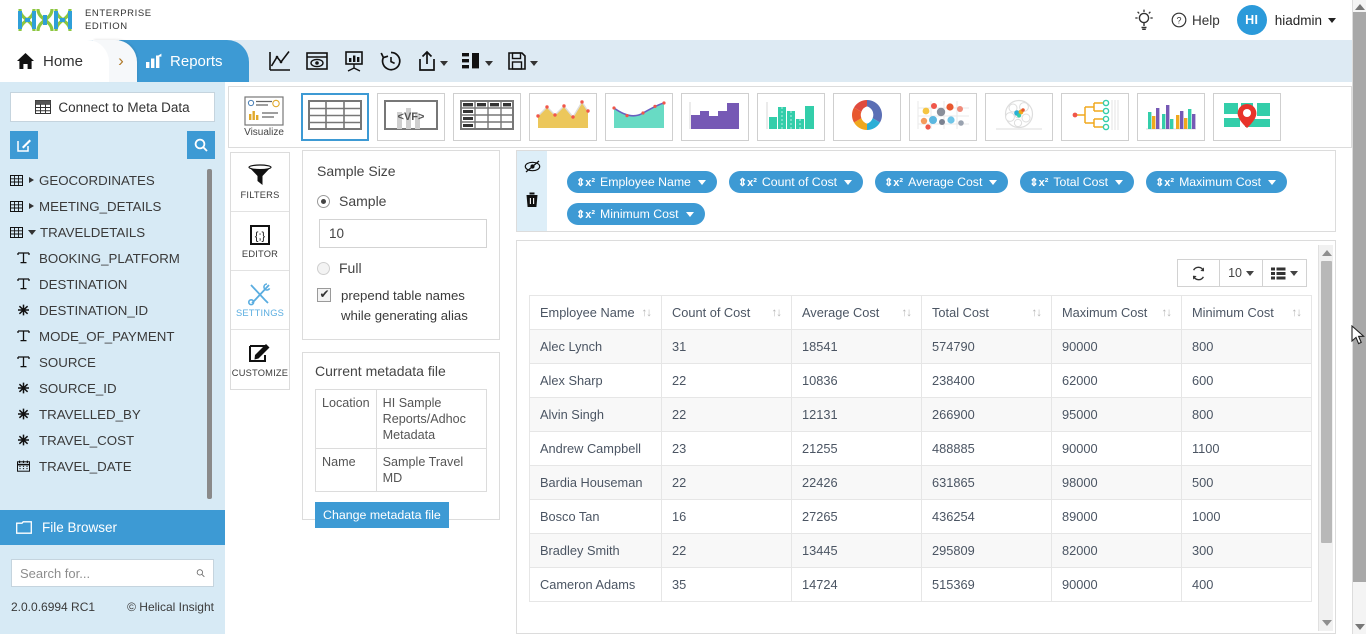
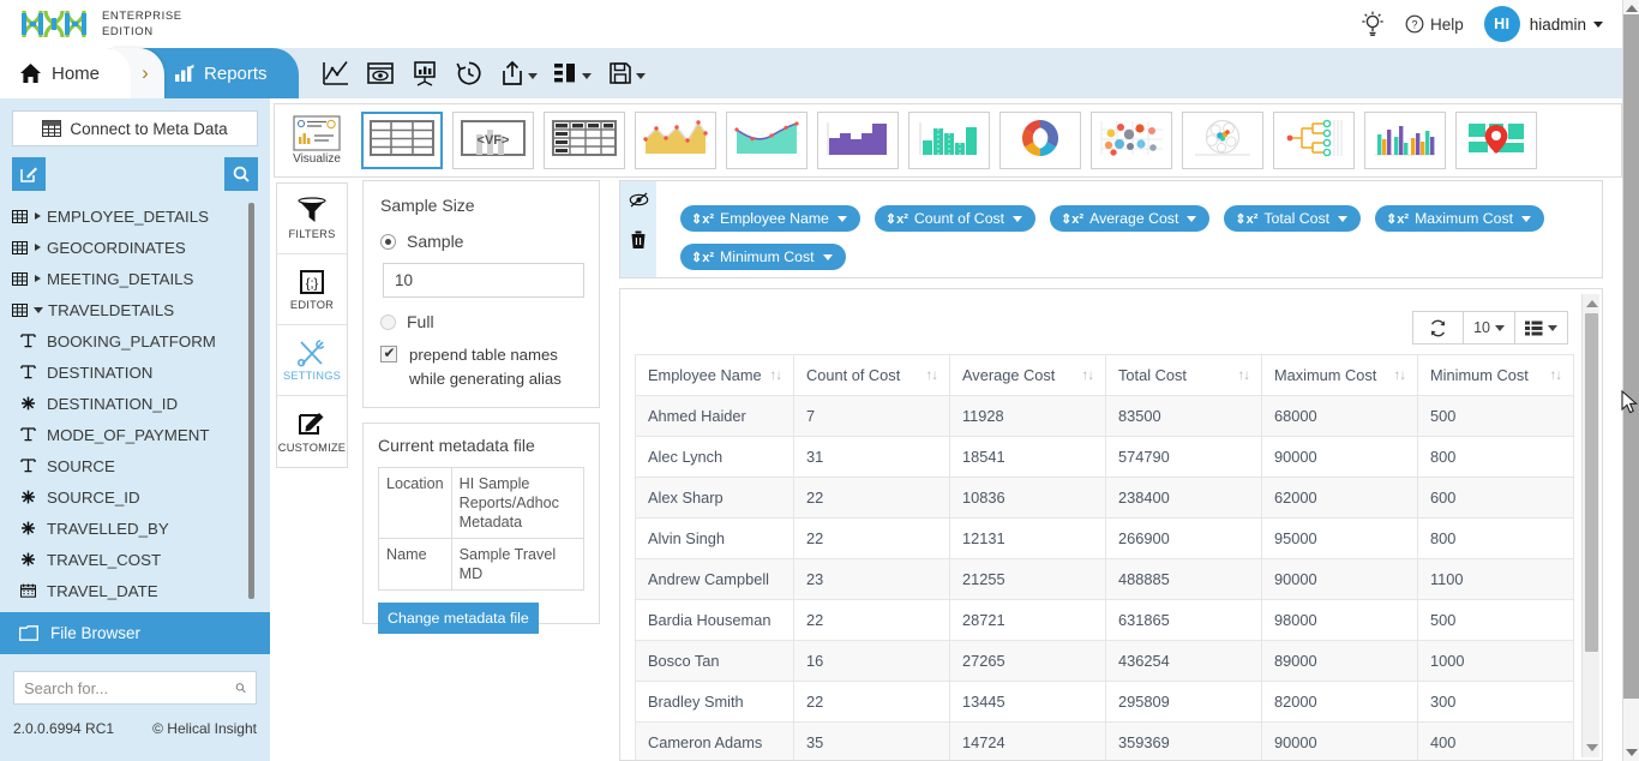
  ENTERPRISE
  EDITION
  ?
  Help
  HI
  hiadmin
  Home
  ›
  Reports
  Connect to Meta Data
+ EMPLOYEE_DETAILS
  GEOCORDINATES
  MEETING_DETAILS
  TRAVELDETAILS
  BOOKING_PLATFORM
  DESTINATION
  DESTINATION_ID
  MODE_OF_PAYMENT
  SOURCE
  SOURCE_ID
  TRAVELLED_BY
  TRAVEL_COST
  TRAVEL_DATE
  File Browser
  Search for...
  2.0.0.6994 RC1
  © Helical Insight
  Visualize
  <VF>
  FILTERS
  {;}
  EDITOR
  SETTINGS
  CUSTOMIZE
  Sample Size
  Sample
  10
  Full
  prepend table names while generating alias
  Current metadata file
  Location	HI Sample Reports/Adhoc Metadata
  Name	Sample Travel MD
  Change metadata file
  ⇕x²
  Employee Name
  ⇕x²
  Count of Cost
  ⇕x²
  Average Cost
  ⇕x²
  Total Cost
  ⇕x²
  Maximum Cost
  ⇕x²
  Minimum Cost
  10
  Employee Name ↑↓	Count of Cost ↑↓	Average Cost ↑↓	Total Cost ↑↓	Maximum Cost ↑↓	Minimum Cost ↑↓
+ Ahmed Haider	7	11928	83500	68000	500
  Alec Lynch	31	18541	574790	90000	800
  Alex Sharp	22	10836	238400	62000	600
  Alvin Singh	22	12131	266900	95000	800
  Andrew Campbell	23	21255	488885	90000	1100
- Bardia Houseman	22	22426	631865	98000	500
+ Bardia Houseman	22	28721	631865	98000	500
  Bosco Tan	16	27265	436254	89000	1000
  Bradley Smith	22	13445	295809	82000	300
- Cameron Adams	35	14724	515369	90000	400
+ Cameron Adams	35	14724	359369	90000	400
